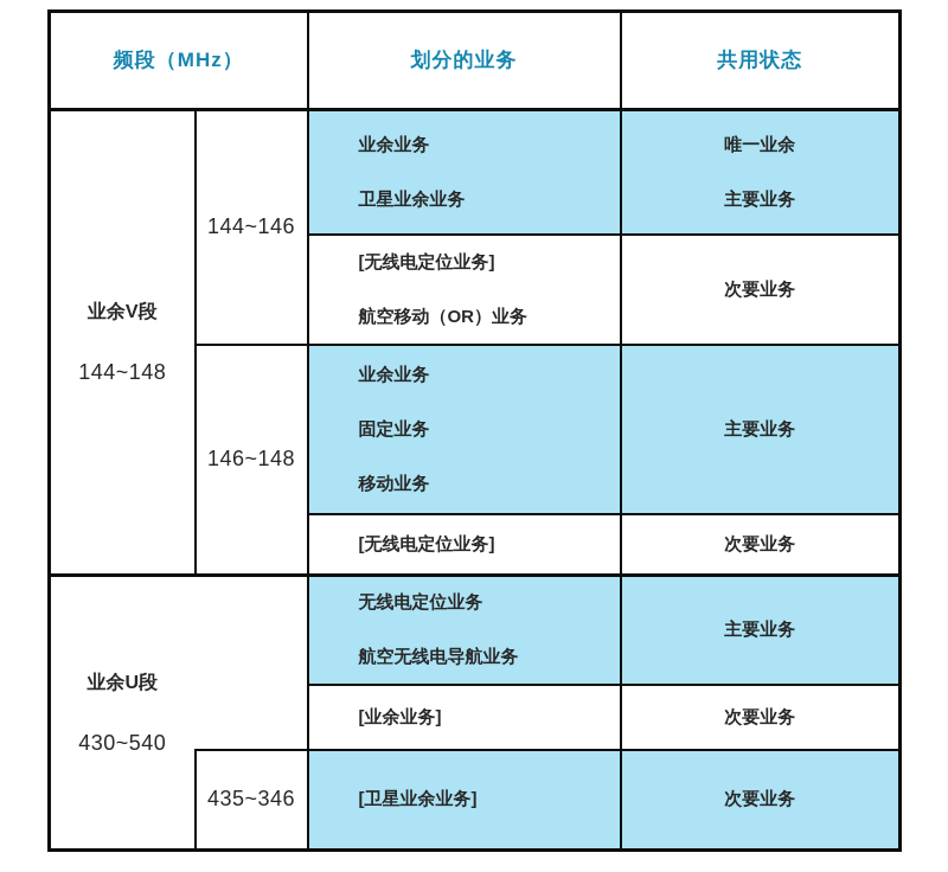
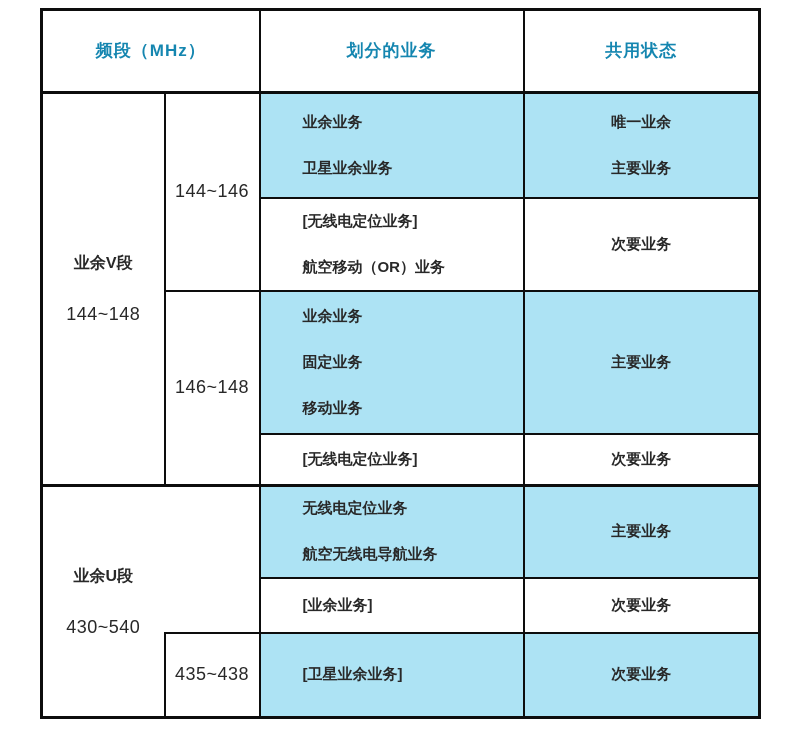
  频段（MHz）	划分的业务	共用状态
  业余V段 144~148	144~146	业余业务 卫星业余业务	唯一业余 主要业务
  [无线电定位业务] 航空移动（OR）业务	次要业务
  146~148	业余业务 固定业务 移动业务	主要业务
  [无线电定位业务]	次要业务
  业余U段 430~540		无线电定位业务 航空无线电导航业务	主要业务
  [业余业务]	次要业务
- 435~346	[卫星业余业务]	次要业务
+ 435~438	[卫星业余业务]	次要业务
